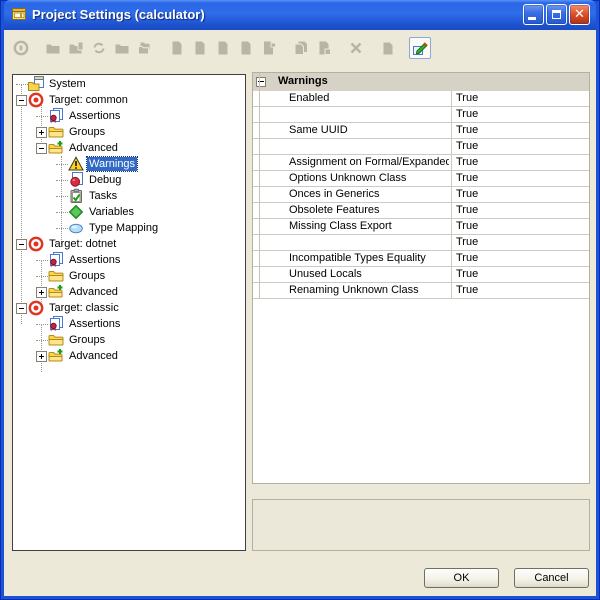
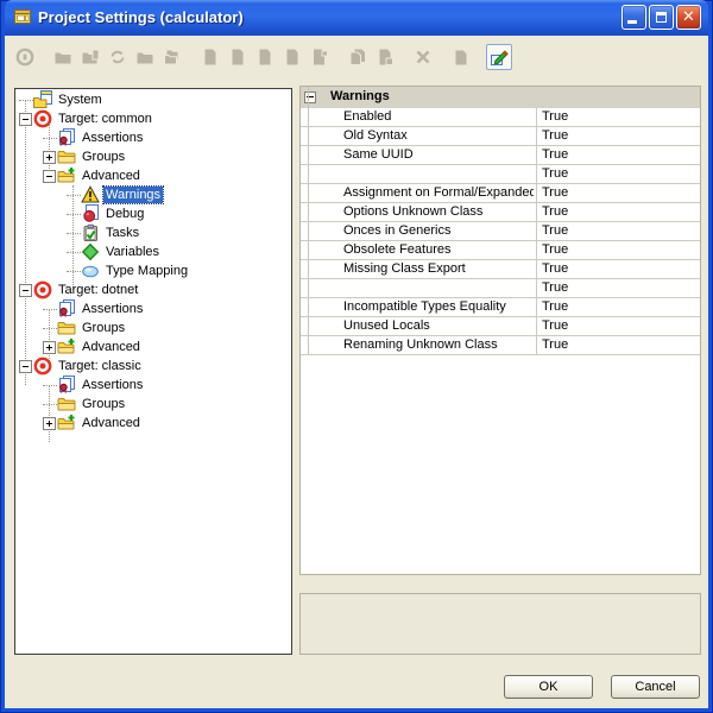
  Project Settings (calculator)
  ✕
  System
  Target: common
  Assertions
  Groups
  Advanced
  Warnings
  Debug
  Tasks
  Variables
  Type Mapping
  Target: dotnet
  Assertions
  Groups
  Advanced
  Target: classic
  Assertions
  Groups
  Advanced
  Warnings
  Enabled
  True
+ Old Syntax
  True
  Same UUID
  True
  True
  Assignment on Formal/Expanded
  True
  Options Unknown Class
  True
  Onces in Generics
  True
  Obsolete Features
  True
  Missing Class Export
  True
  True
  Incompatible Types Equality
  True
  Unused Locals
  True
  Renaming Unknown Class
  True
  OK
  Cancel
